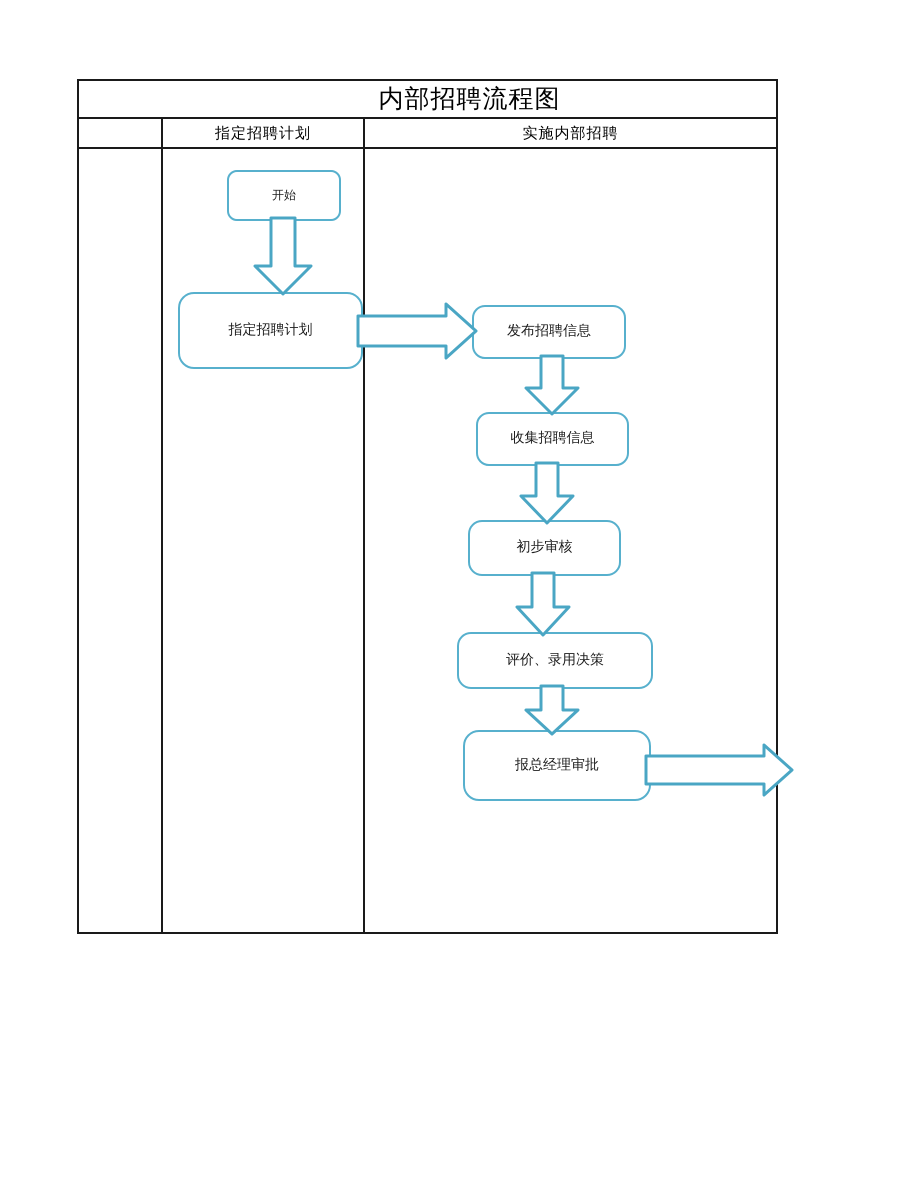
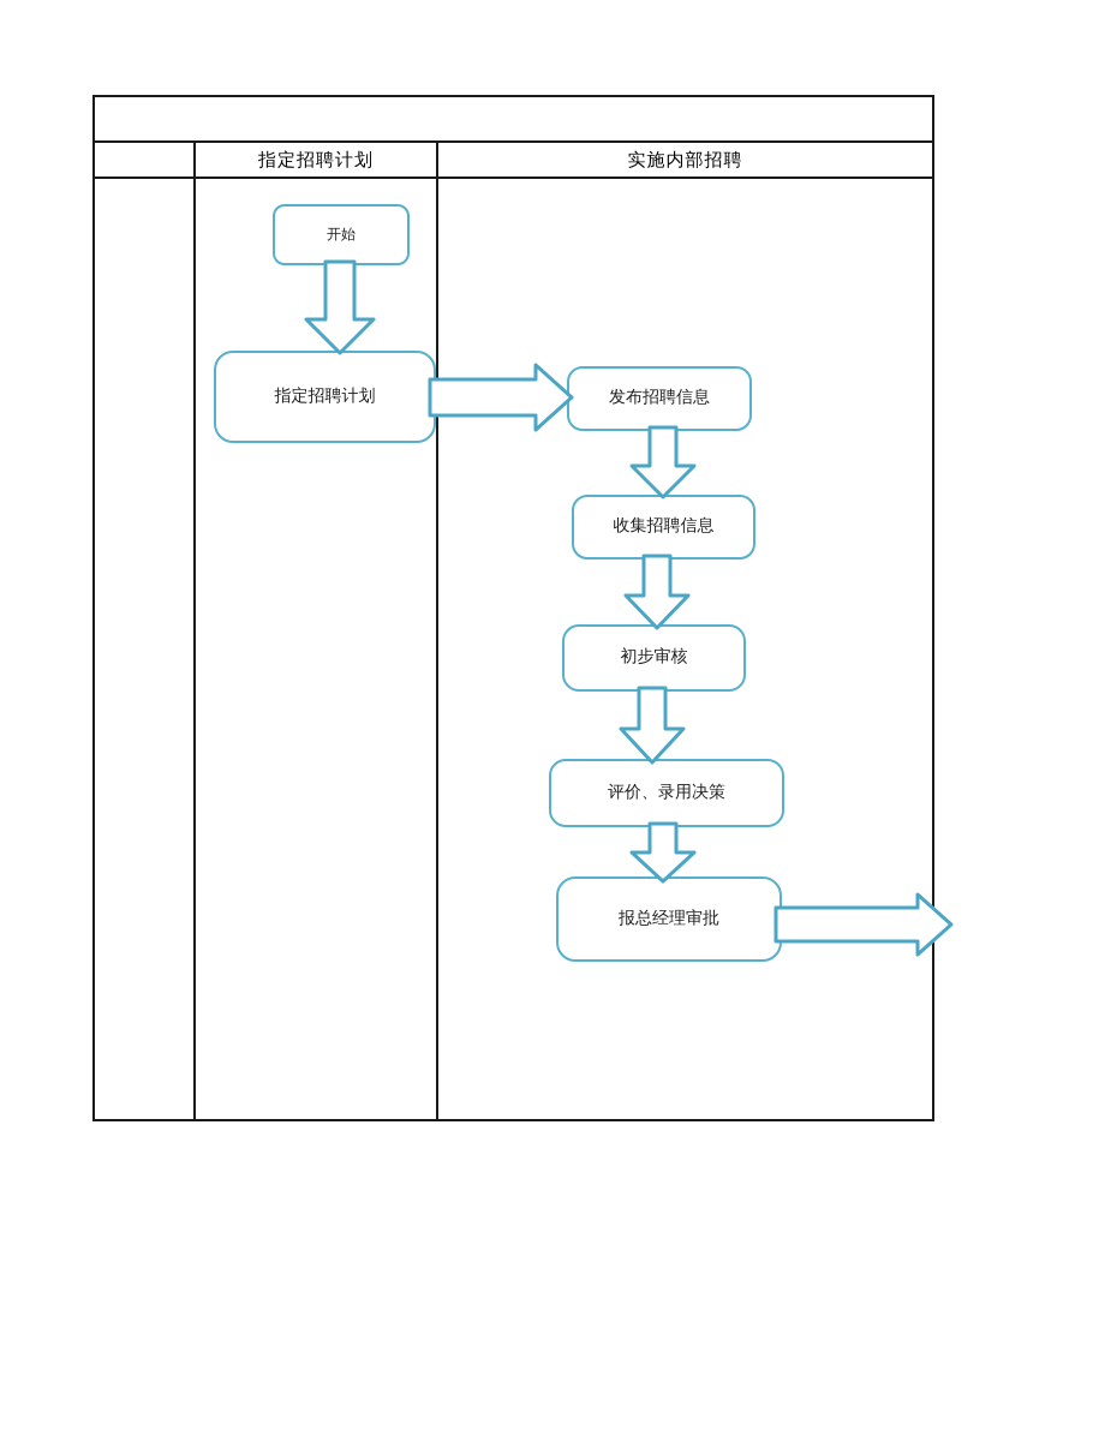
- 内部招聘流程图
  指定招聘计划
  实施内部招聘
  开始
  指定招聘计划
  发布招聘信息
  收集招聘信息
  初步审核
  评价、录用决策
  报总经理审批
